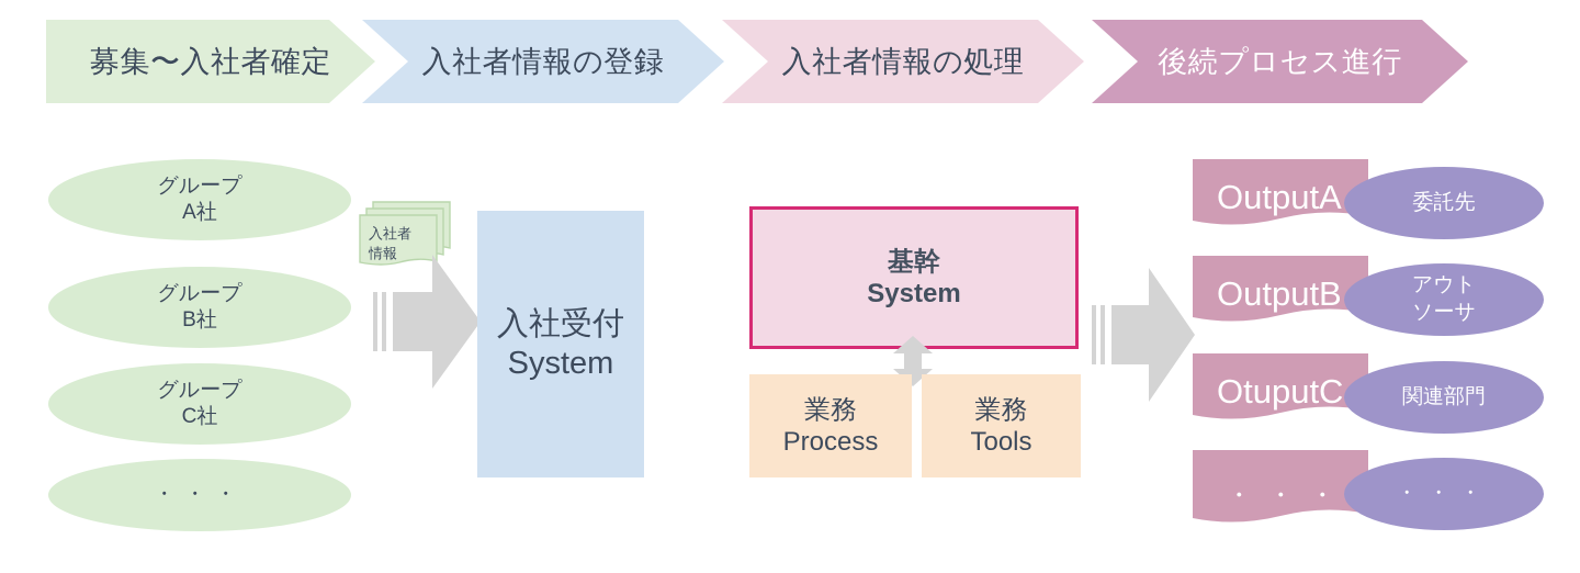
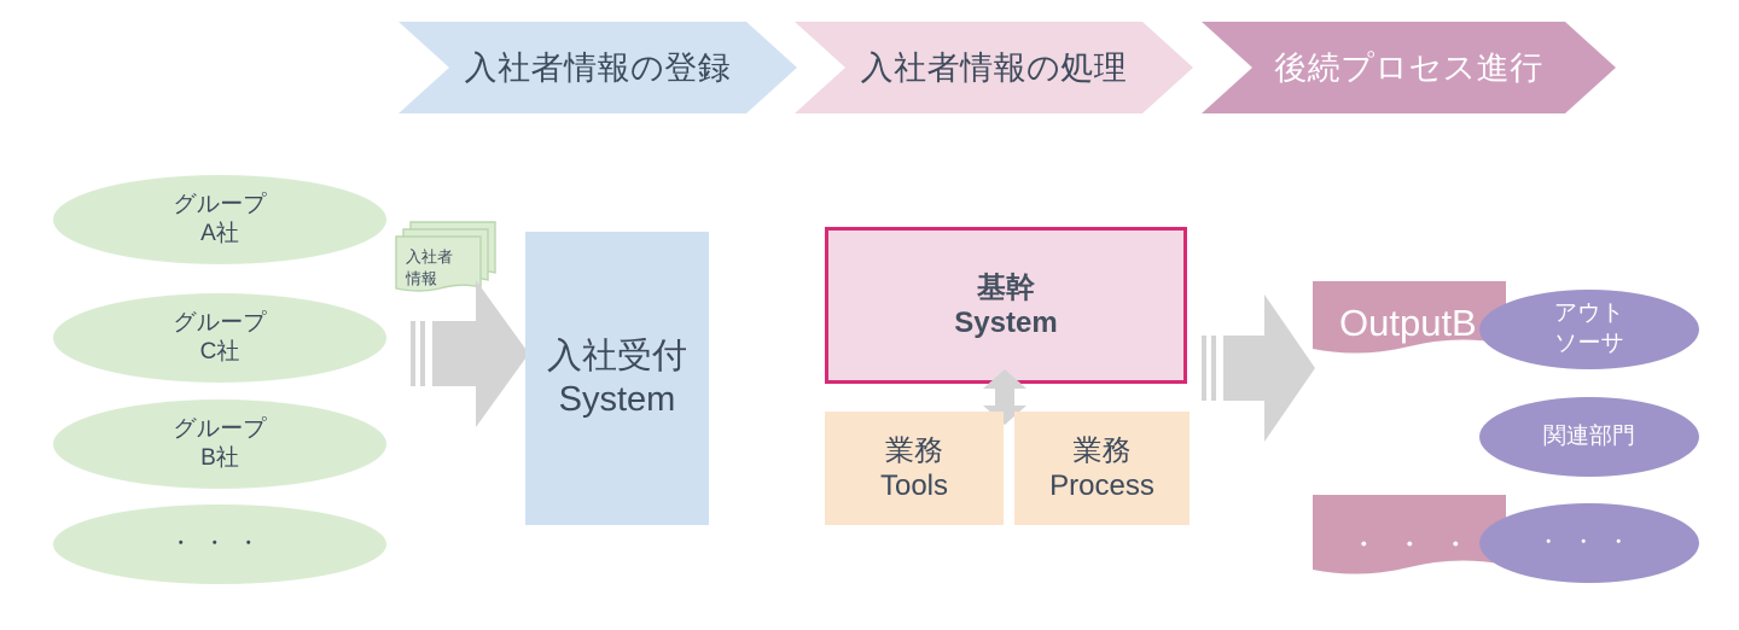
- 募集〜入社者確定
  入社者情報の登録
  入社者情報の処理
  後続プロセス進行
  グループ
  A社
  グループ
- B社
+ C社
  グループ
- C社
+ B社
  ・・・
  入社者
  情報
  入社受付
  System
  基幹
  System
  業務
- Process
+ Tools
  業務
- Tools
+ Process
- OutputA
- 委託先
  OutputB
  アウト
  ソーサ
- OtuputC
  関連部門
  ・・・
  ・・・
